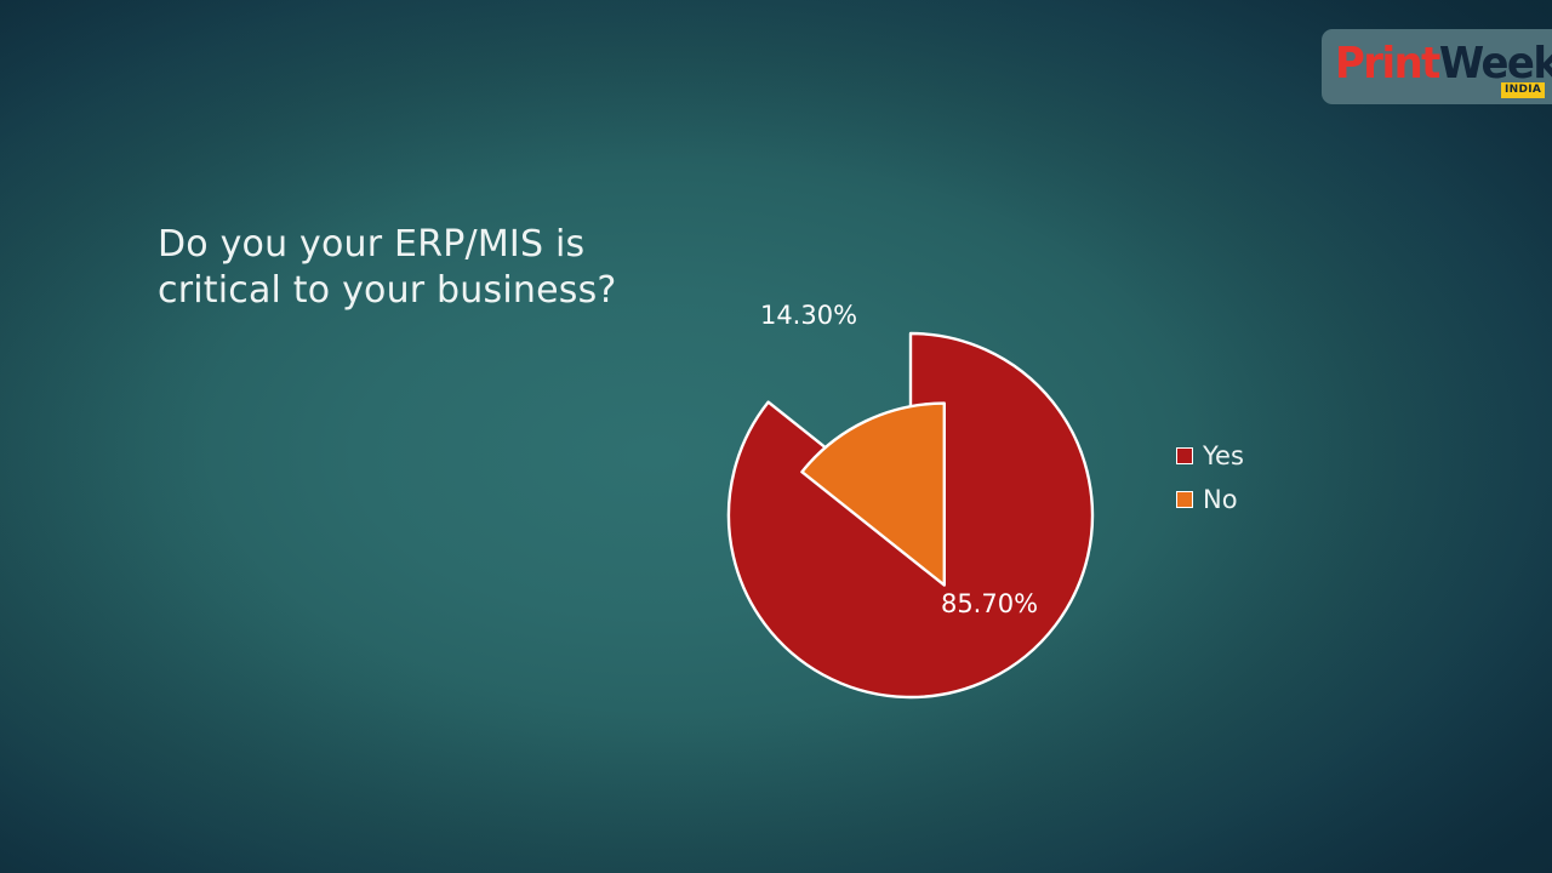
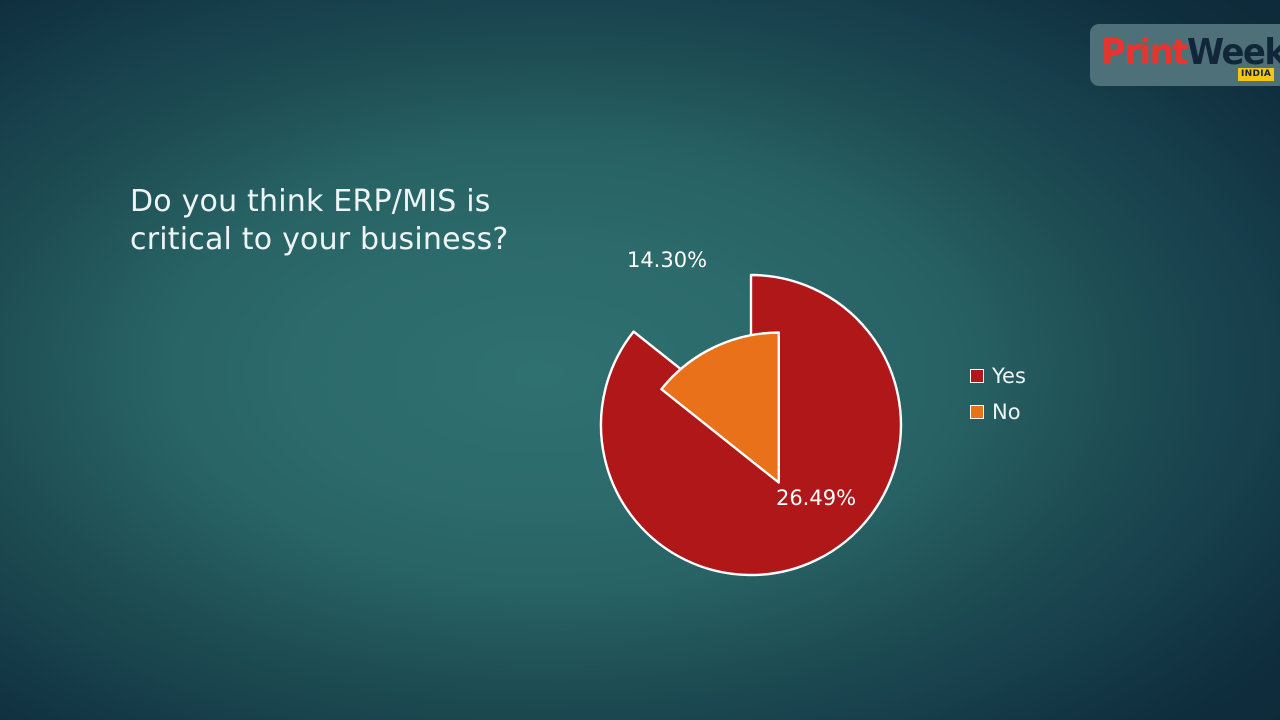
  PrintWeek
  INDIA
- Do you your ERP/MIS is critical to your business?
+ Do you think ERP/MIS is critical to your business?
- 85.70%
+ 26.49%
  14.30%
  Yes
  No
